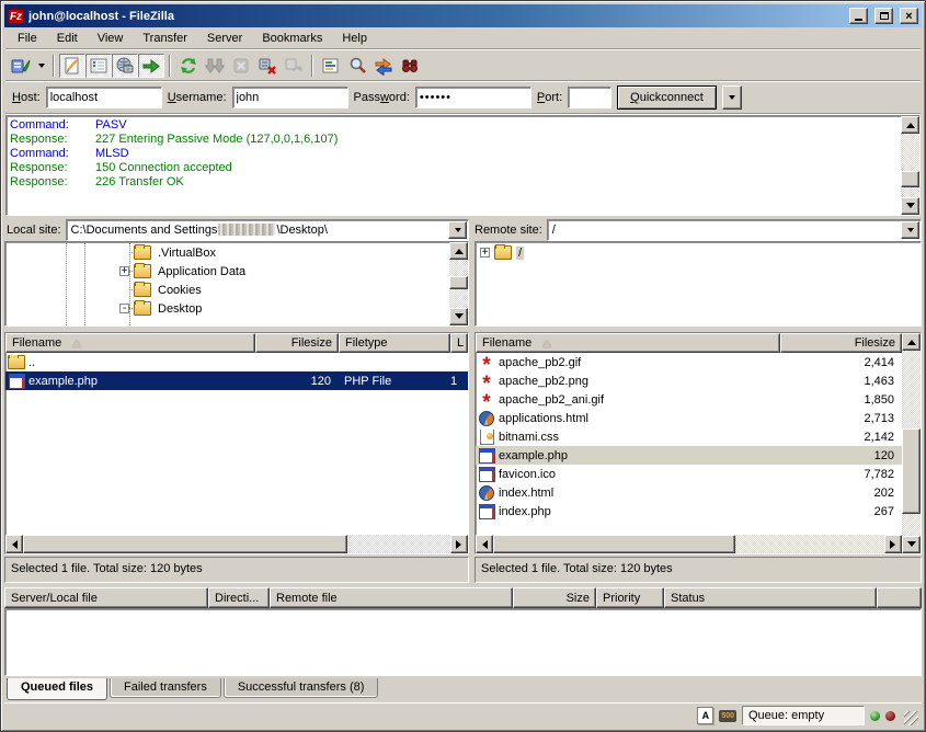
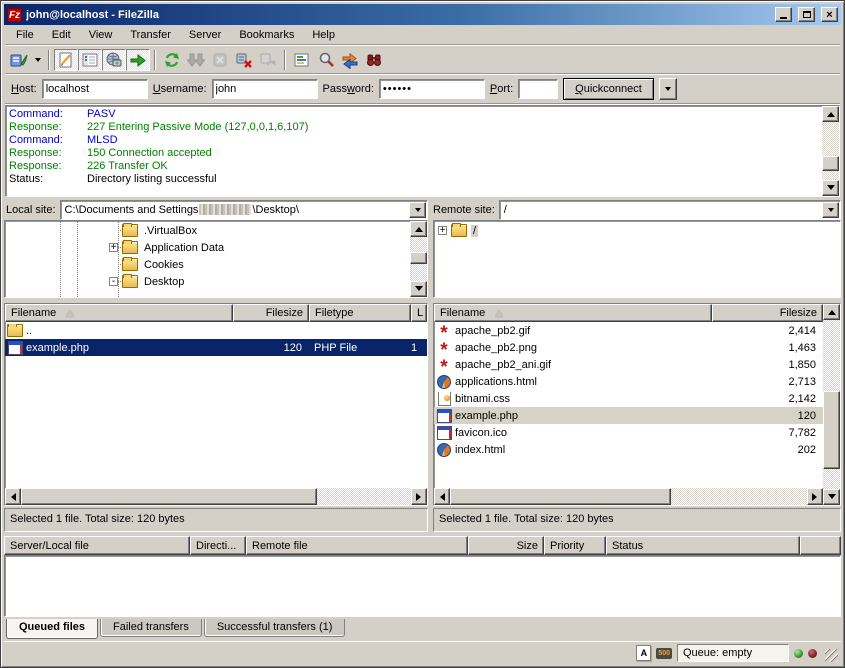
  Fz
  john@localhost - FileZilla
  ×
  File
  Edit
  View
  Transfer
  Server
  Bookmarks
  Help
  Host:
  localhost
  Username:
  john
  Password:
  ••••••
  Port:
  Quickconnect
  Command:
  PASV
  Response:
  227 Entering Passive Mode (127,0,0,1,6,107)
  Command:
  MLSD
  Response:
  150 Connection accepted
  Response:
  226 Transfer OK
+ Status:
+ Directory listing successful
  Local site:
  C:\Documents and Settings \Desktop\
  Remote site:
  /
  .VirtualBox
  Application Data
  Cookies
  Desktop
  /
  Filename
  Filesize
  Filetype
  L
  ..
  example.php
  120
  PHP File
  1
  Filename
  Filesize
  apache_pb2.gif
  2,414
  apache_pb2.png
  1,463
  apache_pb2_ani.gif
  1,850
  applications.html
  2,713
  bitnami.css
  2,142
  example.php
  120
  favicon.ico
  7,782
  index.html
  202
- index.php
- 267
  Selected 1 file. Total size: 120 bytes
  Selected 1 file. Total size: 120 bytes
  Server/Local file
  Directi...
  Remote file
  Size
  Priority
  Status
  Queued files
  Failed transfers
- Successful transfers (8)
+ Successful transfers (1)
  A
  Queue: empty
